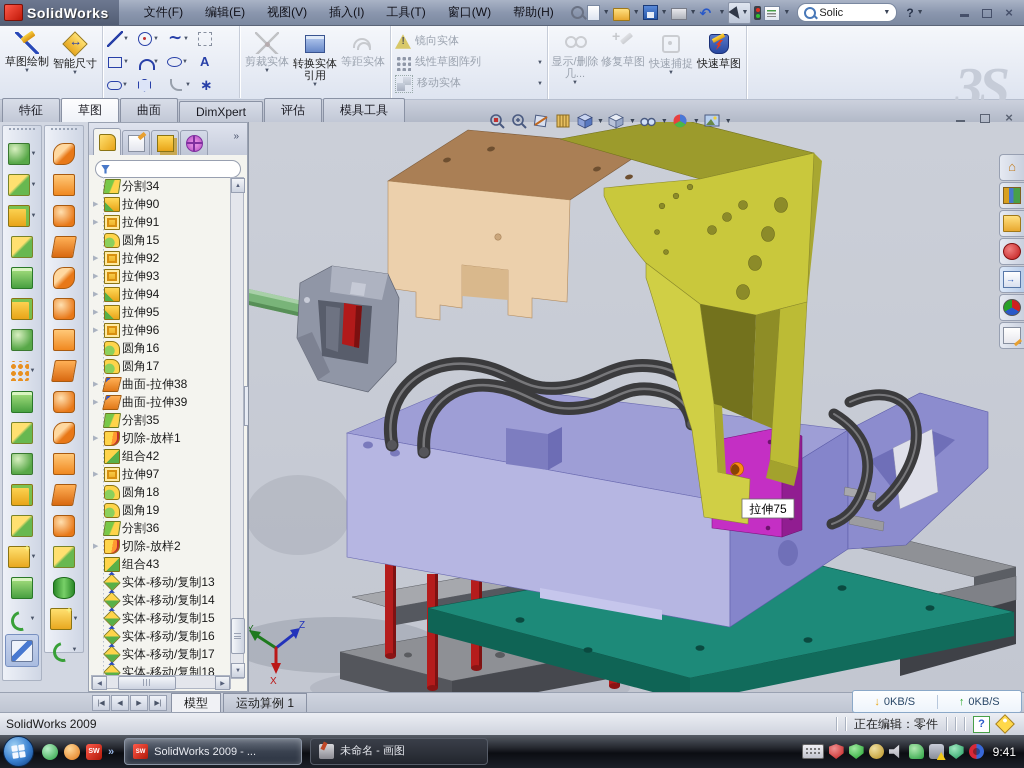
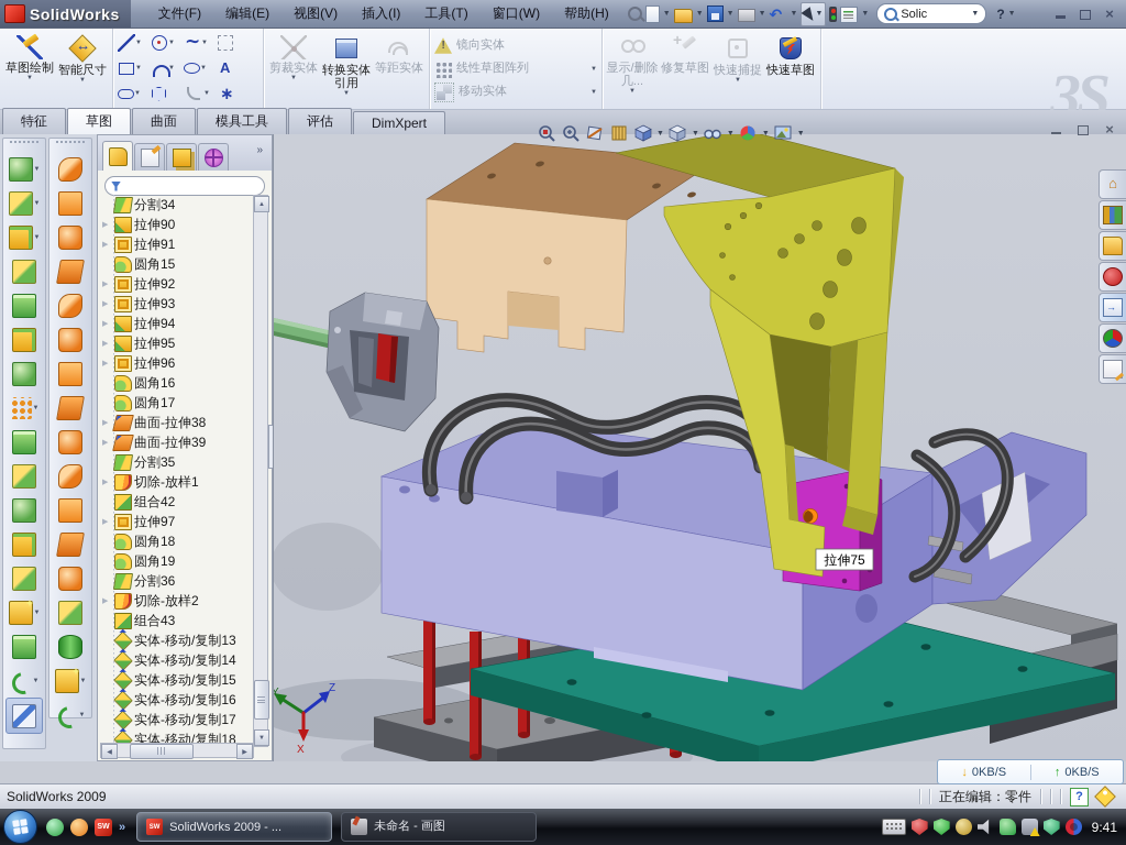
  SolidWorks
  文件(F)
  编辑(E)
  视图(V)
  插入(I)
  工具(T)
  窗口(W)
  帮助(H)
  ↶
  Solic
  ?
  ×
  草图绘制
  智能尺寸
  剪裁实体
  转换实体引用
  等距实体
  镜向实体
  线性草图阵列
  移动实体
  显示/删除几...
  修复草图
  快速捕捉
  快速草图
  3S
  特征
  草图
  曲面
- DimXpert
+ 模具工具
  评估
- 模具工具
+ DimXpert
  »
  分割34
  拉伸90
  拉伸91
  圆角15
  拉伸92
  拉伸93
  拉伸94
  拉伸95
  拉伸96
  圆角16
  圆角17
  曲面-拉伸38
  曲面-拉伸39
  分割35
  切除-放样1
  组合42
  拉伸97
  圆角18
  圆角19
  分割36
  切除-放样2
  组合43
  实体-移动/复制13
  实体-移动/复制14
  实体-移动/复制15
  实体-移动/复制16
  实体-移动/复制17
  实体-移动/复制18
  Y
  Z
  X
  拉伸75
  ×
  ⌂
  ↓
  0KB/S
  ↑
  0KB/S
- 模型
- 运动算例 1
  SolidWorks 2009
  正在编辑：零件
  ?
  »
  SolidWorks 2009 - ...
  未命名 - 画图
  9:41
